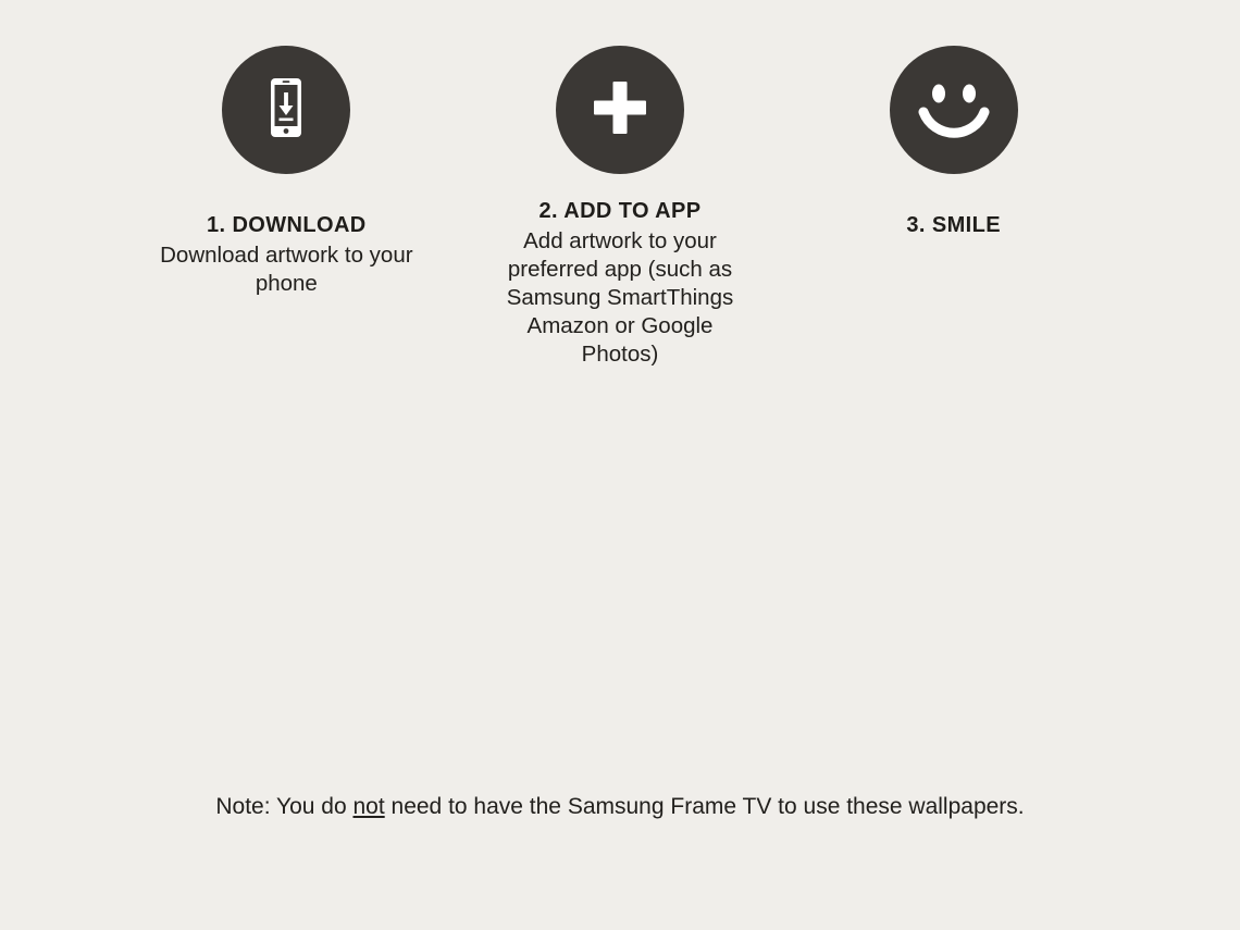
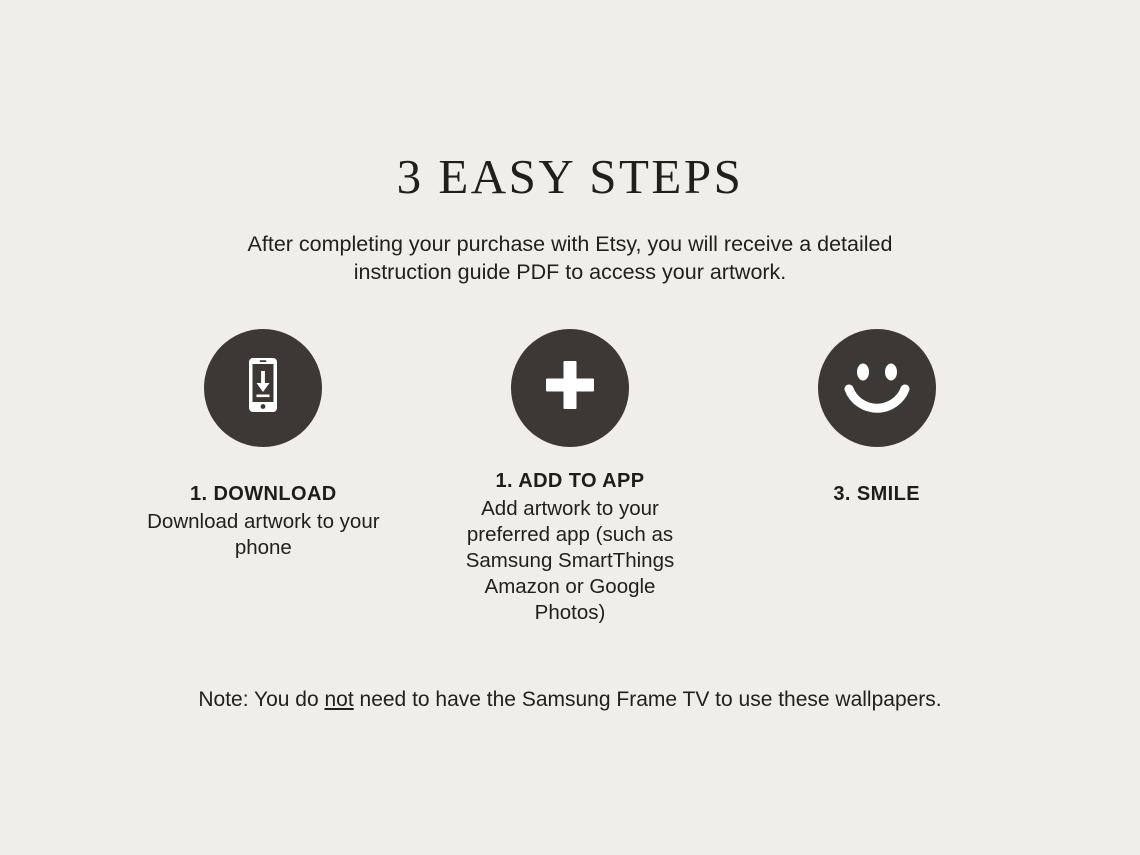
+ 3 EASY STEPS
+ After completing your purchase with Etsy, you will receive a detailed instruction guide PDF to access your artwork.
  1. DOWNLOAD
  Download artwork to your phone
- 2. ADD TO APP
+ 1. ADD TO APP
  Add artwork to your preferred app (such as Samsung SmartThings Amazon or Google Photos)
  3. SMILE
  Note: You do not need to have the Samsung Frame TV to use these wallpapers.
